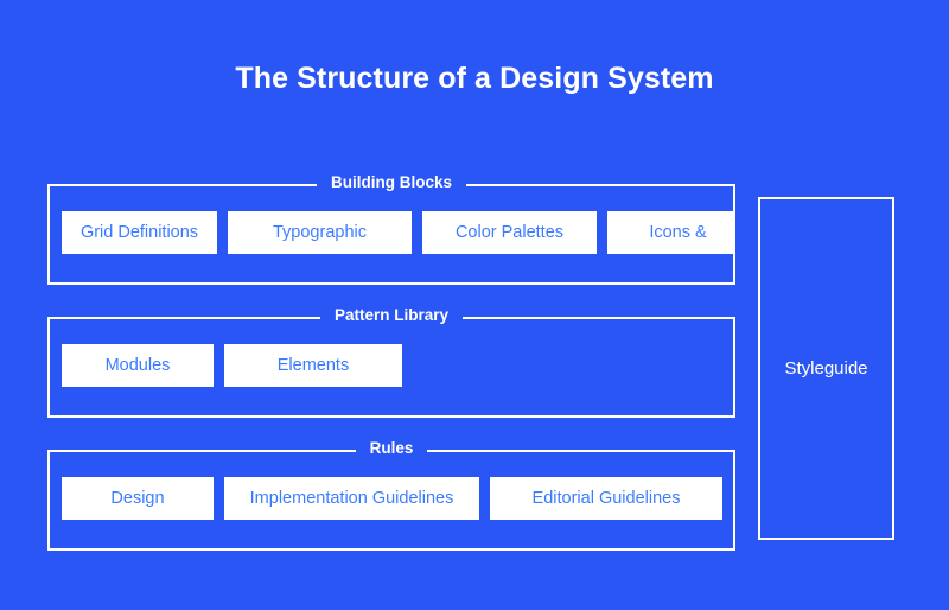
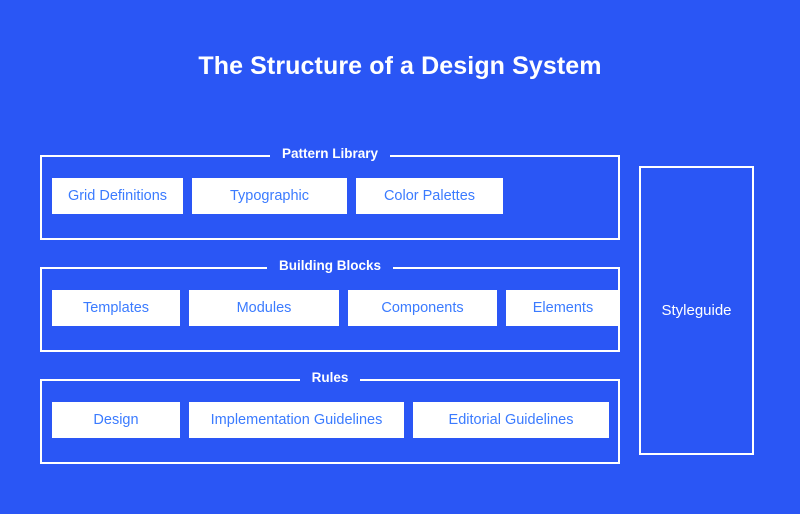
  The Structure of a Design System
  Grid Definitions
  Typographic
  Color Palettes
- Icons &
- Building Blocks
+ Pattern Library
+ Templates
  Modules
+ Components
  Elements
- Pattern Library
+ Building Blocks
  Design
  Implementation Guidelines
  Editorial Guidelines
  Rules
  Styleguide
